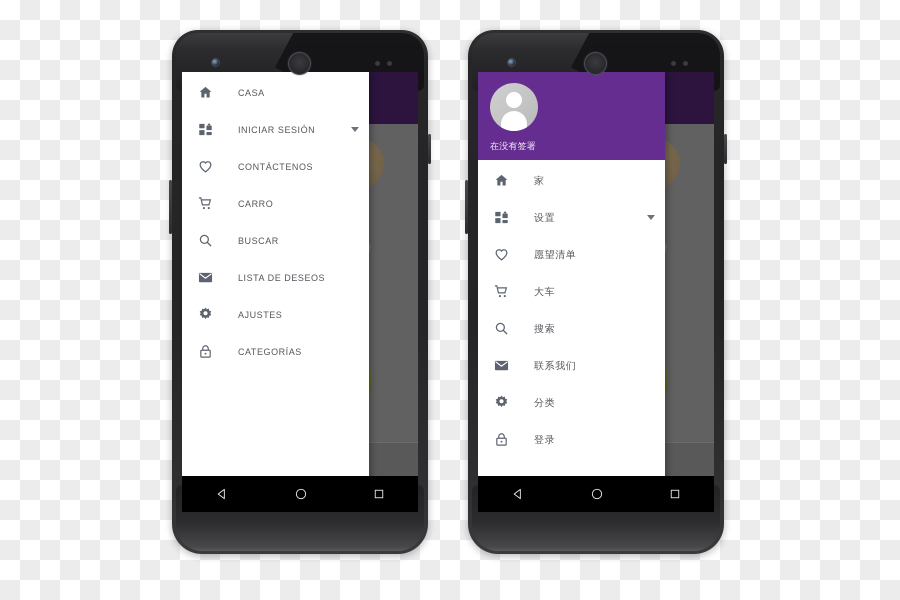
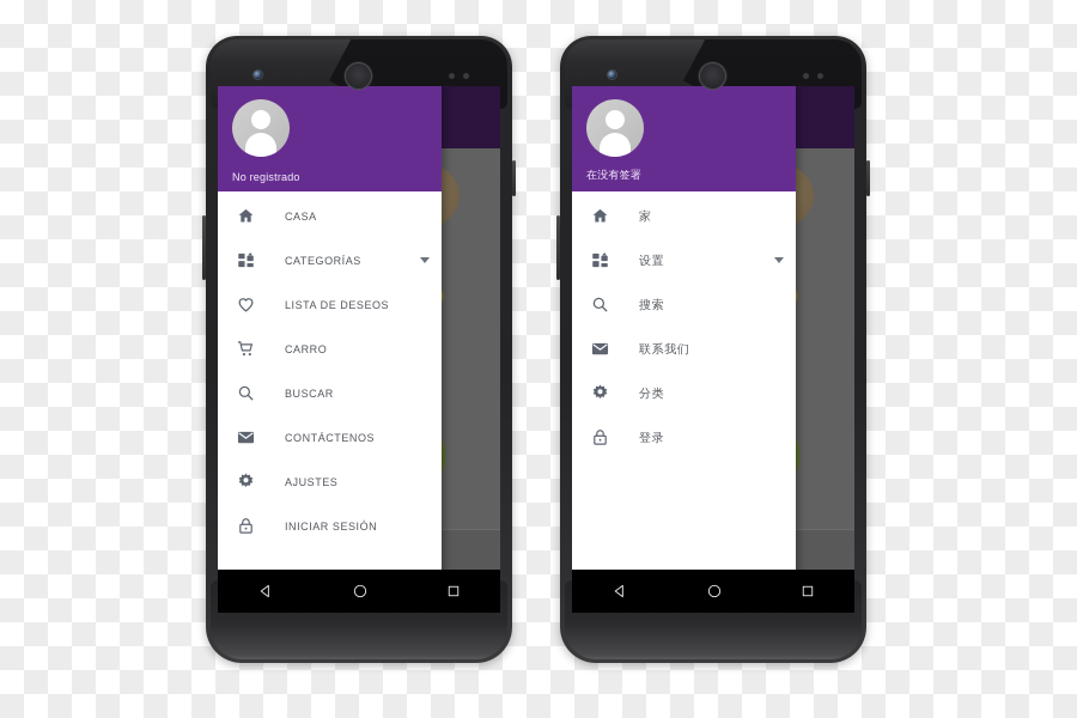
+ No registrado
  CASA
- INICIAR SESIÓN
+ CATEGORÍAS
- CONTÁCTENOS
+ LISTA DE DESEOS
  CARRO
  BUSCAR
- LISTA DE DESEOS
+ CONTÁCTENOS
  AJUSTES
- CATEGORÍAS
+ INICIAR SESIÓN
  在没有签署
  家
  设置
- 愿望清单
- 大车
  搜索
  联系我们
  分类
  登录
